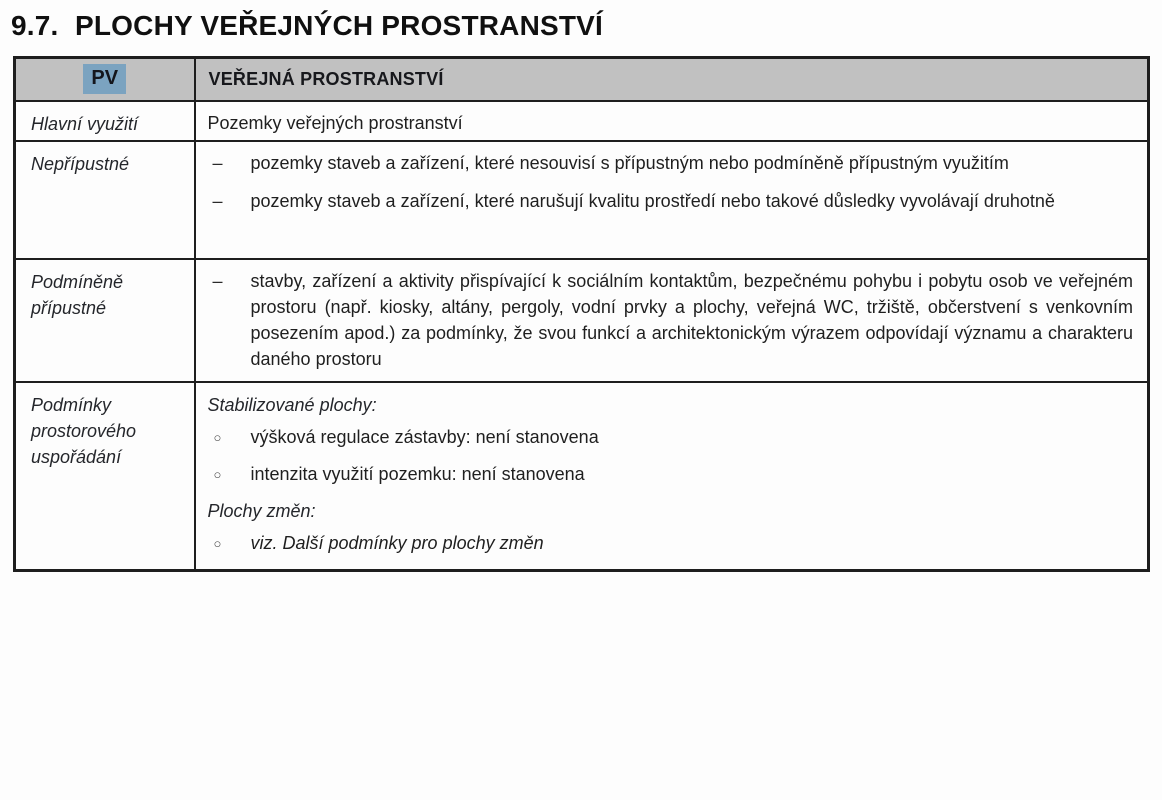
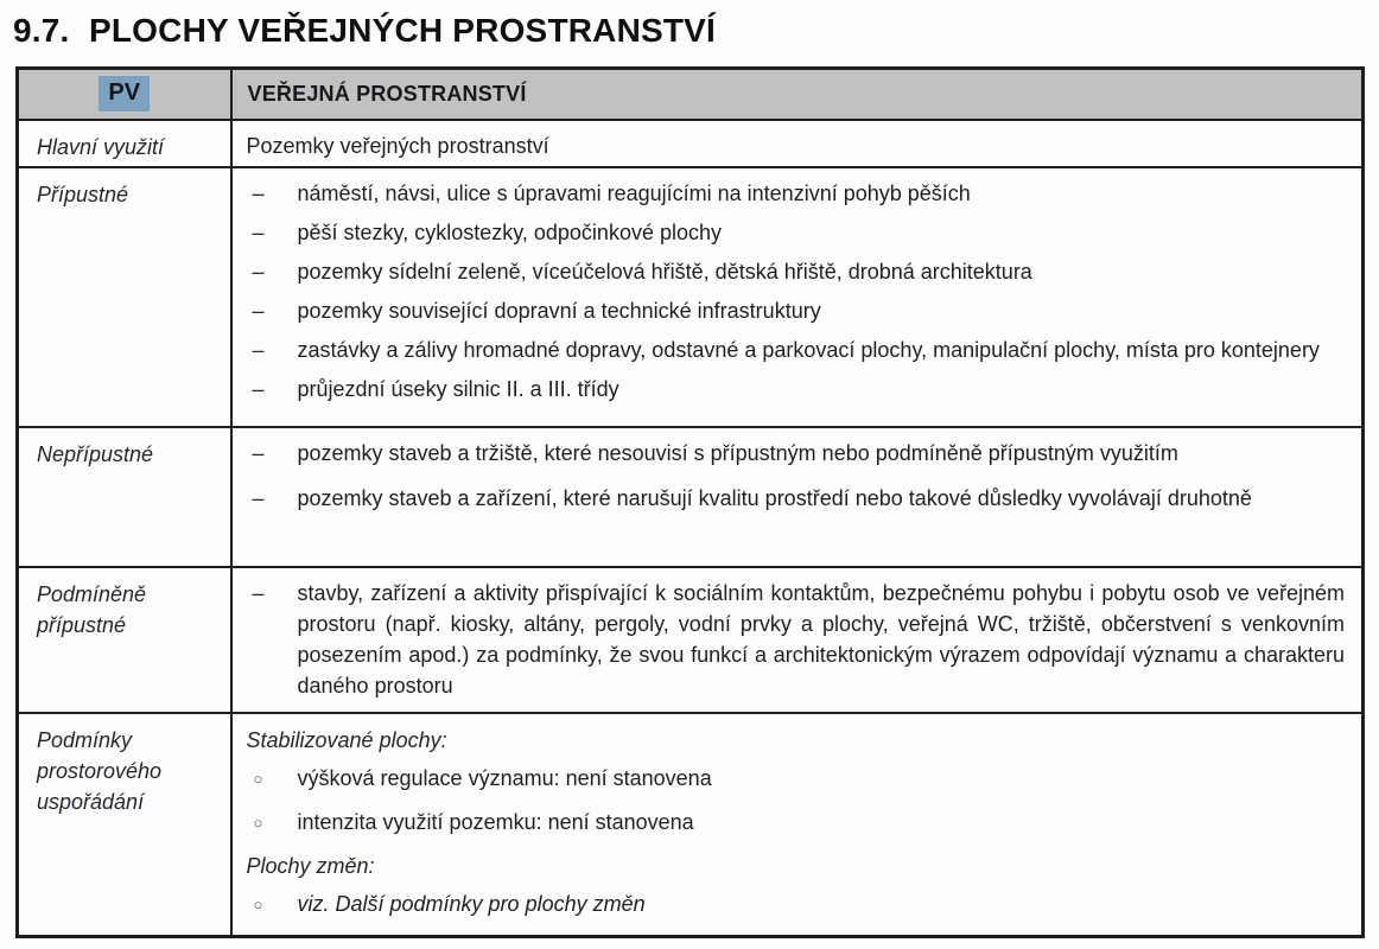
  9.7.
  PLOCHY VEŘEJNÝCH PROSTRANSTVÍ
  PV	VEŘEJNÁ PROSTRANSTVÍ
  Hlavní využití	Pozemky veřejných prostranství
+ Přípustné	– náměstí, návsi, ulice s úpravami reagujícími na intenzivní pohyb pěších – pěší stezky, cyklostezky, odpočinkové plochy – pozemky sídelní zeleně, víceúčelová hřiště, dětská hřiště, drobná architektura – pozemky související dopravní a technické infrastruktury – zastávky a zálivy hromadné dopravy, odstavné a parkovací plochy, manipulační plochy, místa pro kontejnery – průjezdní úseky silnic II. a III. třídy
- Nepřípustné	– pozemky staveb a zařízení, které nesouvisí s přípustným nebo podmíněně přípustným využitím – pozemky staveb a zařízení, které narušují kvalitu prostředí nebo takové důsledky vyvolávají druhotně
+ Nepřípustné	– pozemky staveb a tržiště, které nesouvisí s přípustným nebo podmíněně přípustným využitím – pozemky staveb a zařízení, které narušují kvalitu prostředí nebo takové důsledky vyvolávají druhotně
  Podmíněně přípustné	– stavby, zařízení a aktivity přispívající k sociálním kontaktům, bezpečnému pohybu i pobytu osob ve veřejném prostoru (např. kiosky, altány, pergoly, vodní prvky a plochy, veřejná WC, tržiště, občerstvení s venkovním posezením apod.) za podmínky, že svou funkcí a architektonickým výrazem odpovídají významu a charakteru daného prostoru
- Podmínky prostorového uspořádání	Stabilizované plochy: ○ výšková regulace zástavby: není stanovena ○ intenzita využití pozemku: není stanovena Plochy změn: ○ viz. Další podmínky pro plochy změn
+ Podmínky prostorového uspořádání	Stabilizované plochy: ○ výšková regulace významu: není stanovena ○ intenzita využití pozemku: není stanovena Plochy změn: ○ viz. Další podmínky pro plochy změn
